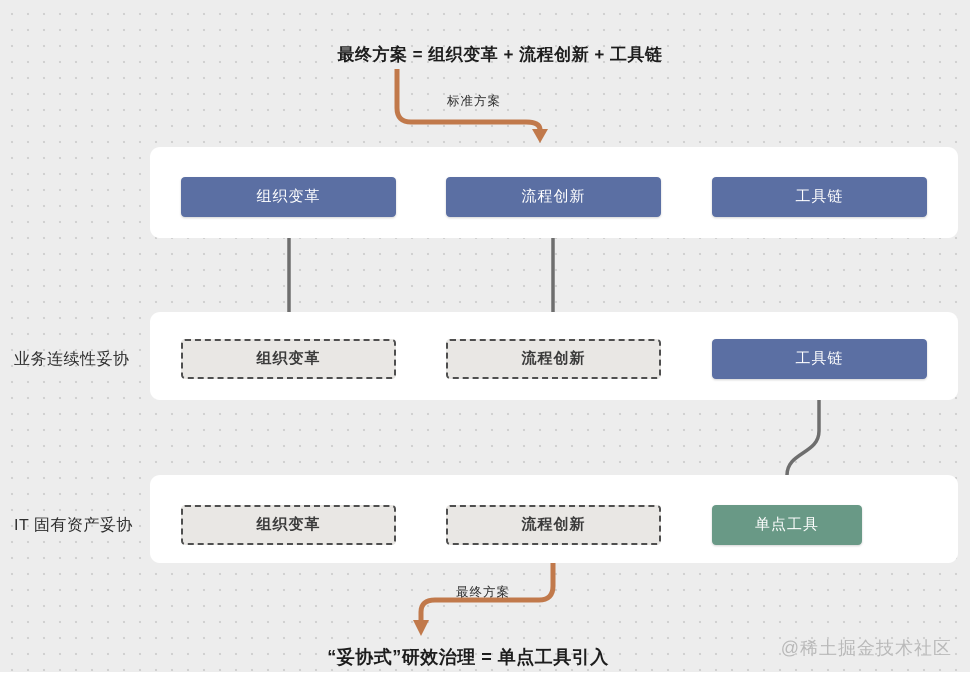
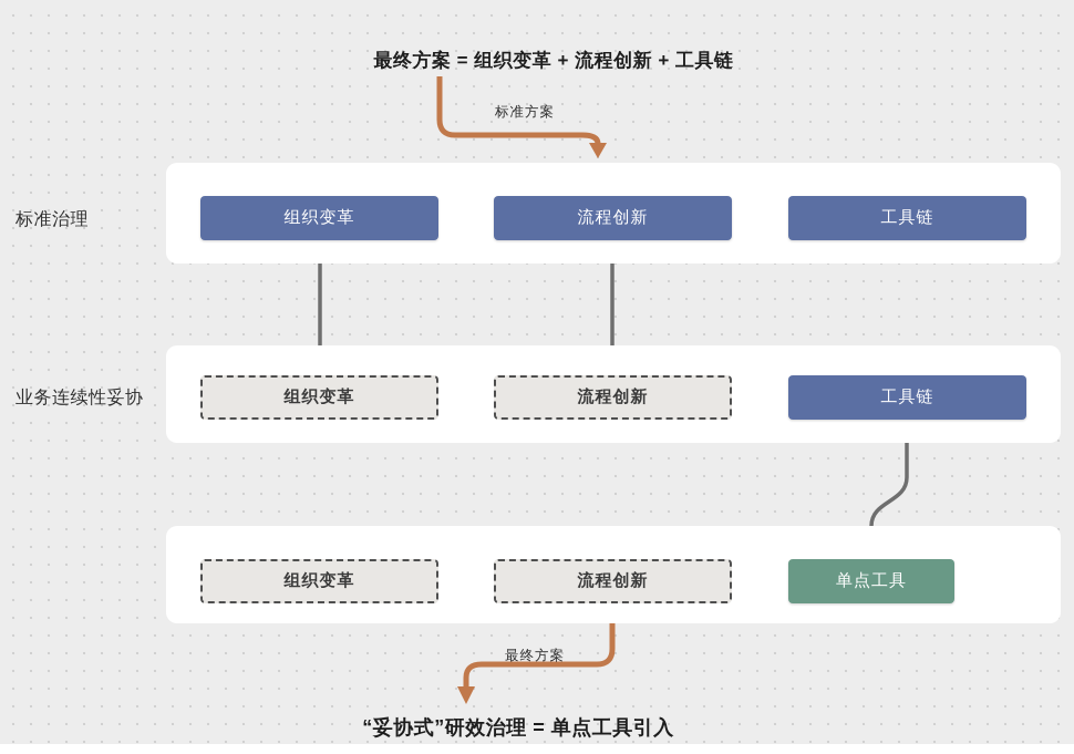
  最终方案 = 组织变革 + 流程创新 + 工具链
  标准方案
  最终方案
+ 标准治理
  业务连续性妥协
- IT 固有资产妥协
  组织变革
  流程创新
  工具链
  组织变革
  流程创新
  工具链
  组织变革
  流程创新
  单点工具
  “妥协式”研效治理 = 单点工具引入
- @稀土掘金技术社区
